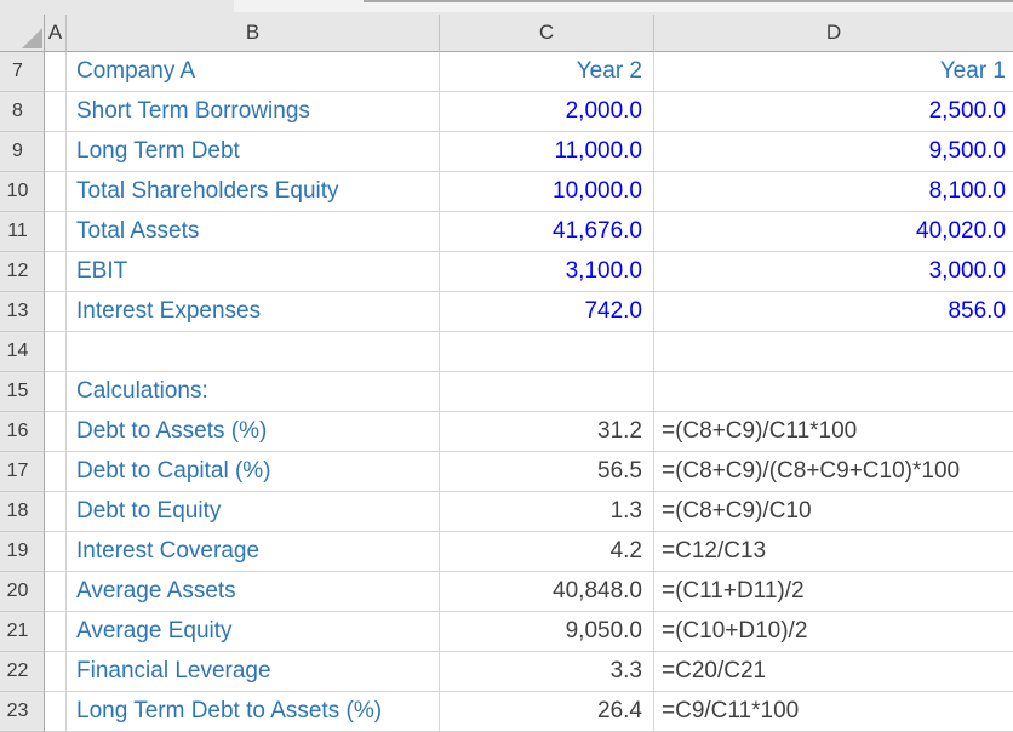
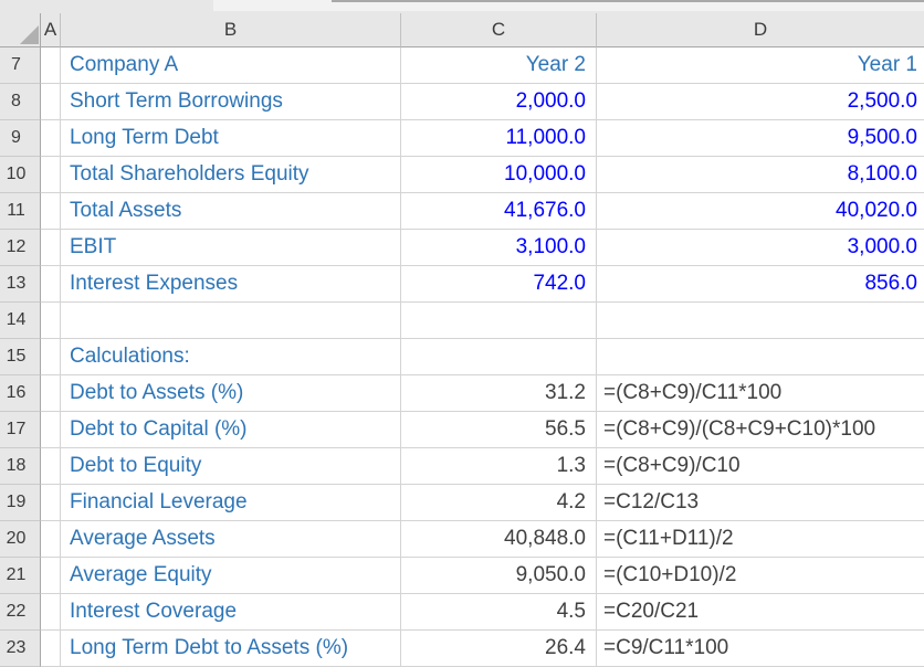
  A
  B
  C
  D
  7
  Company A
  Year 2
  Year 1
  8
  Short Term Borrowings
  2,000.0
  2,500.0
  9
  Long Term Debt
  11,000.0
  9,500.0
  10
  Total Shareholders Equity
  10,000.0
  8,100.0
  11
  Total Assets
  41,676.0
  40,020.0
  12
  EBIT
  3,100.0
  3,000.0
  13
  Interest Expenses
  742.0
  856.0
  14
  15
  Calculations:
  16
  Debt to Assets (%)
  31.2
  =(C8+C9)/C11*100
  17
  Debt to Capital (%)
  56.5
  =(C8+C9)/(C8+C9+C10)*100
  18
  Debt to Equity
  1.3
  =(C8+C9)/C10
  19
- Interest Coverage
+ Financial Leverage
  4.2
  =C12/C13
  20
  Average Assets
  40,848.0
  =(C11+D11)/2
  21
  Average Equity
  9,050.0
  =(C10+D10)/2
  22
- Financial Leverage
+ Interest Coverage
- 3.3
+ 4.5
  =C20/C21
  23
  Long Term Debt to Assets (%)
  26.4
  =C9/C11*100
